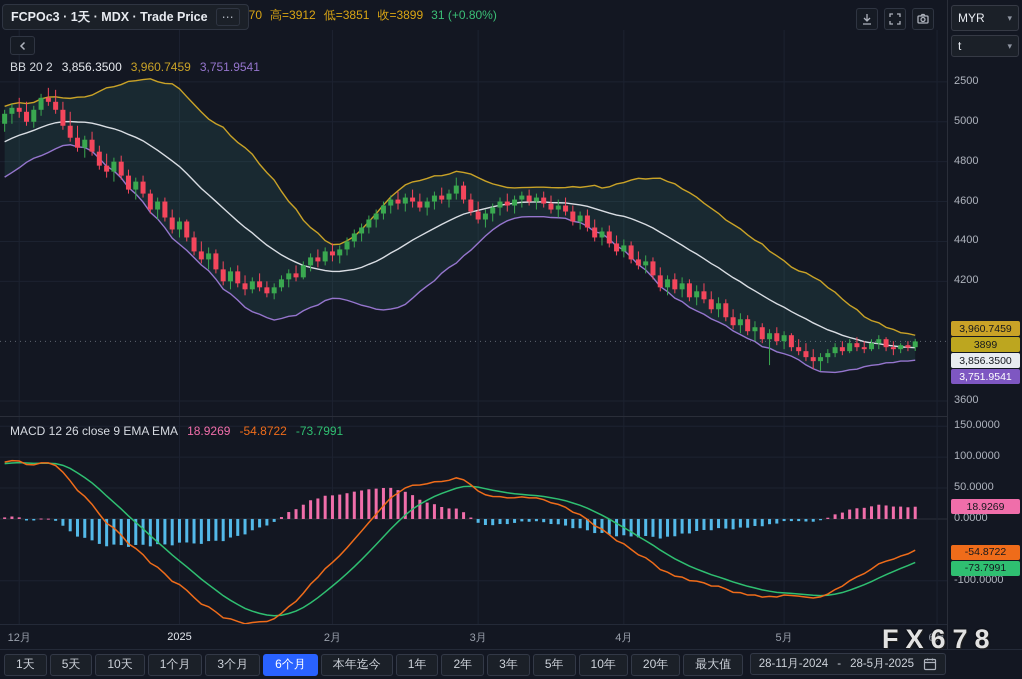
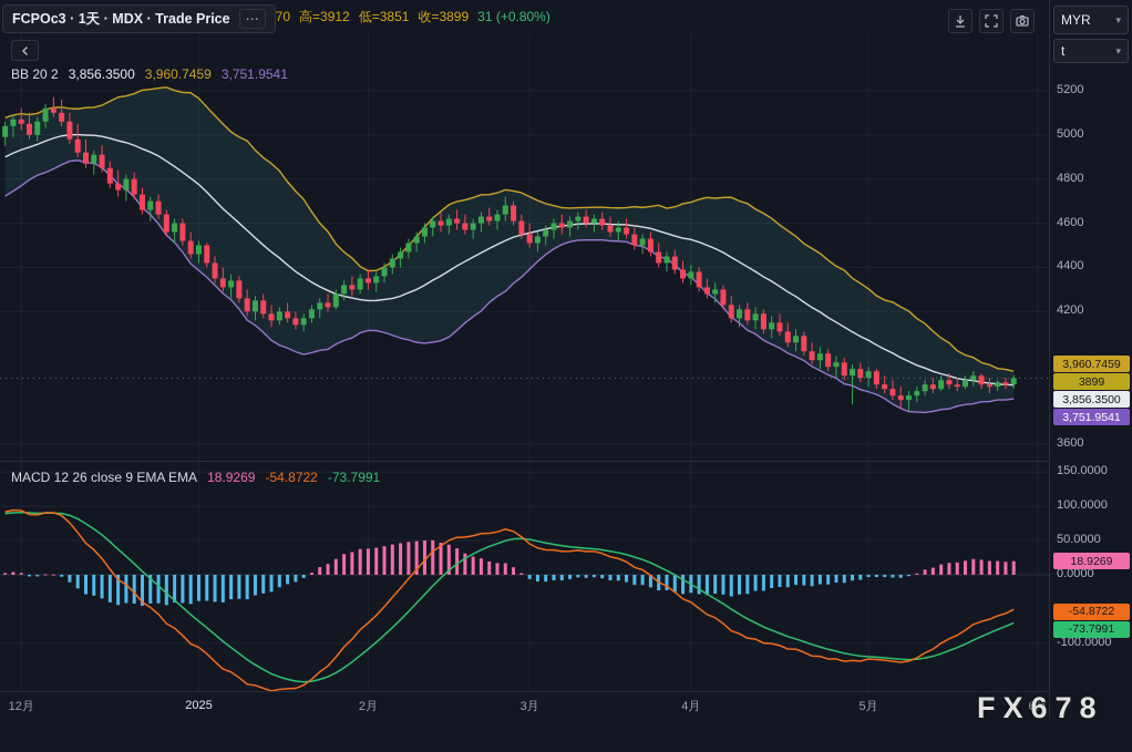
  FCPOc3 · 1天 · MDX · Trade Price
  ⋯
  高=3912
  低=3851
  收=3899
  31 (+0.80%)
  BB 20 2
  3,856.3500
  3,960.7459
  3,751.9541
  MACD 12 26 close 9 EMA EMA
  18.9269
  -54.8722
  -73.7991
  12月
  2025
  2月
  3月
  4月
  5月
  6月
  MYR
  ▾
  t
  ▾
- 2500
+ 5200
  5000
  4800
  4600
  4400
  4200
  3600
  150.0000
  100.0000
  50.0000
  0.0000
  -100.0000
  3,960.7459
  3899
  3,856.3500
  3,751.9541
  18.9269
  -54.8722
  -73.7991
  FX678
- 1天
- 5天
- 10天
- 1个月
- 3个月
- 6个月
- 本年迄今
- 1年
- 2年
- 3年
- 5年
- 10年
- 20年
- 最大值
- 28-11月-2024
- -
- 28-5月-2025
